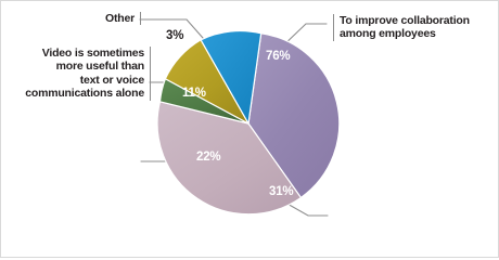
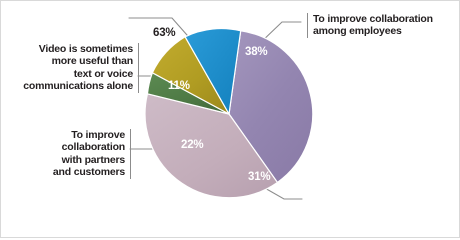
- 76%
+ 38%
  31%
  22%
  11%
- 3%
+ 63%
- Other
  Video is sometimes
  more useful than
  text or voice
  communications alone
+ To improve
+ collaboration
+ with partners
+ and customers
  To improve collaboration
  among employees
